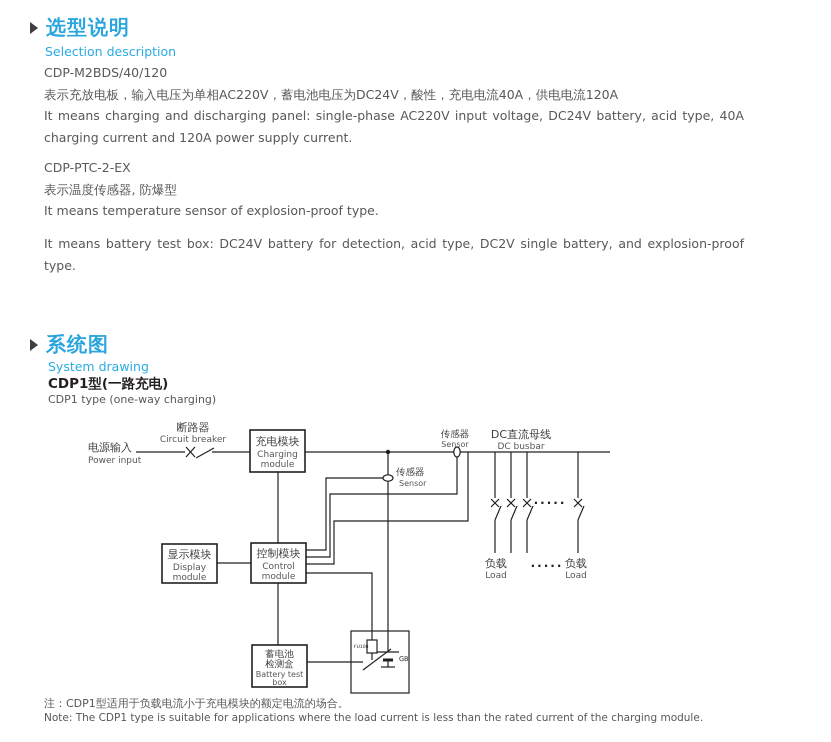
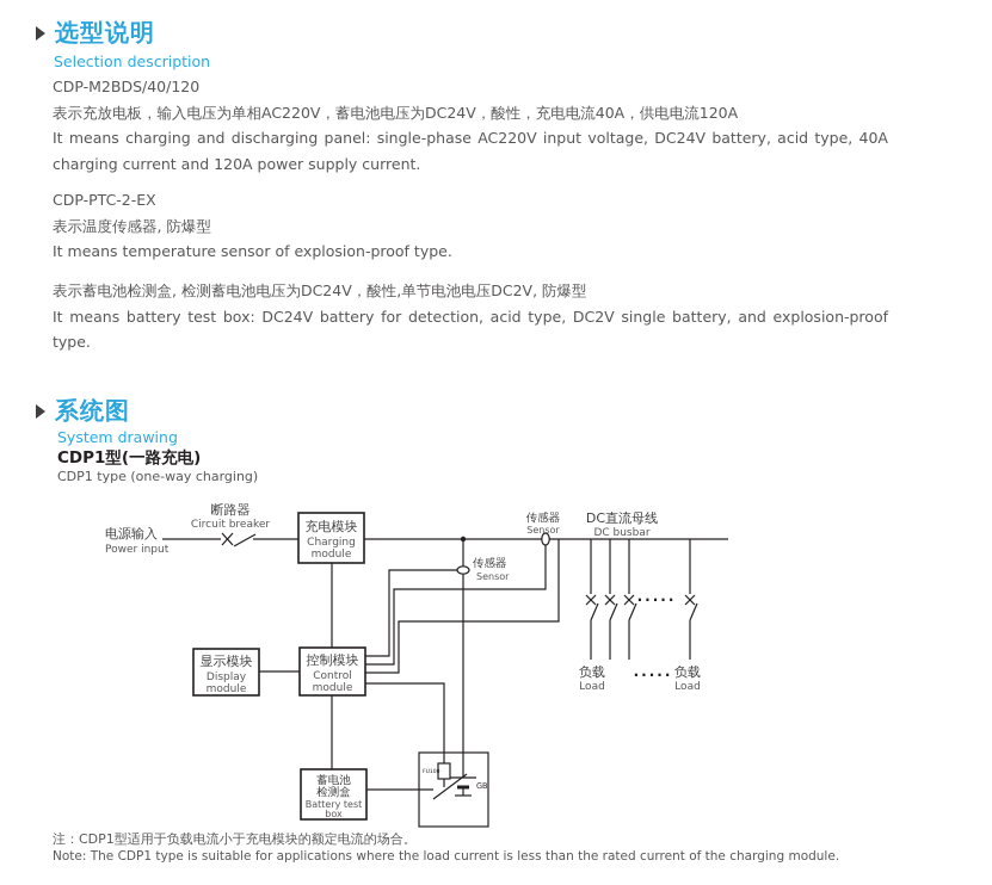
  选型说明
  Selection description
  CDP-M2BDS/40/120
  表示充放电板，输入电压为单相AC220V，蓄电池电压为DC24V，酸性，充电电流40A，供电电流120A
  It means charging and discharging panel: single-phase AC220V input voltage, DC24V battery, acid type, 40A charging current and 120A power supply current.
  CDP-PTC-2-EX
  表示温度传感器, 防爆型
  It means temperature sensor of explosion-proof type.
+ 表示蓄电池检测盒, 检测蓄电池电压为DC24V，酸性,单节电池电压DC2V, 防爆型
  It means battery test box: DC24V battery for detection, acid type, DC2V single battery, and explosion-proof type.
  系统图
  System drawing
  CDP1型(一路充电)
  CDP1 type (one-way charging)
  ·····
  GB
  电源输入
  Power input
  断路器
  Circuit breaker
  充电模块
  Charging
  module
  传感器
  Sensor
  DC直流母线
  DC busbar
  传感器
  Sensor
  显示模块
  Display
  module
  控制模块
  Control
  module
  蓄电池
  检测盒
  Battery test
  box
  负载
  Load
  ·····
  负载
  Load
  注：CDP1型适用于负载电流小于充电模块的额定电流的场合。
  Note: The CDP1 type is suitable for applications where the load current is less than the rated current of the charging module.
